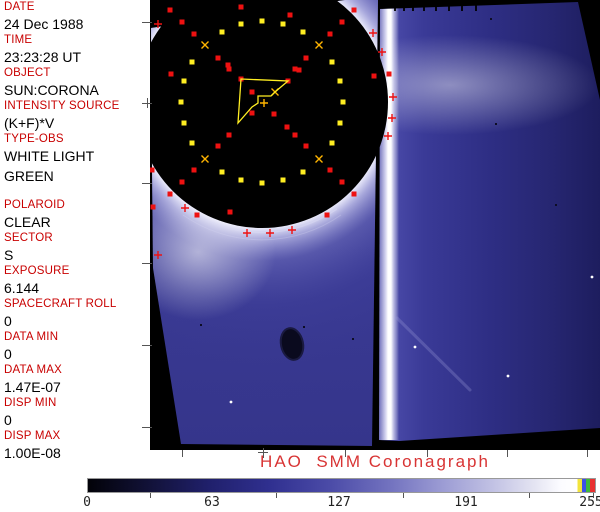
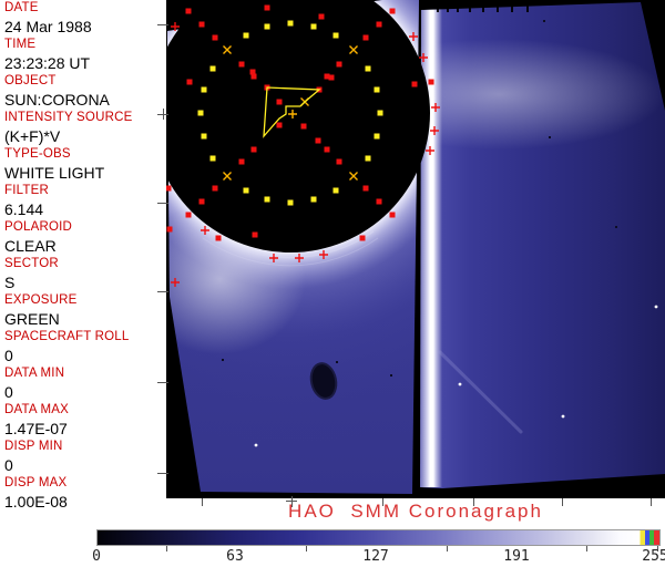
  DATE
- 24 Dec 1988
+ 24 Mar 1988
  TIME
  23:23:28 UT
  OBJECT
  SUN:CORONA
  INTENSITY SOURCE
  (K+F)*V
  TYPE-OBS
  WHITE LIGHT
+ FILTER
- GREEN
+ 6.144
  POLAROID
  CLEAR
  SECTOR
  S
  EXPOSURE
- 6.144
+ GREEN
  SPACECRAFT ROLL
  0
  DATA MIN
  0
  DATA MAX
  1.47E-07
  DISP MIN
  0
  DISP MAX
  1.00E-08
  HAO SMM Coronagraph
  0
  63
  127
  191
  255
